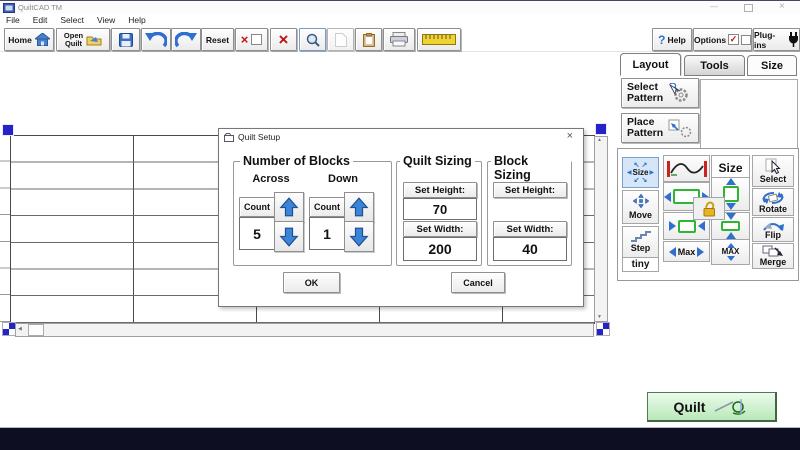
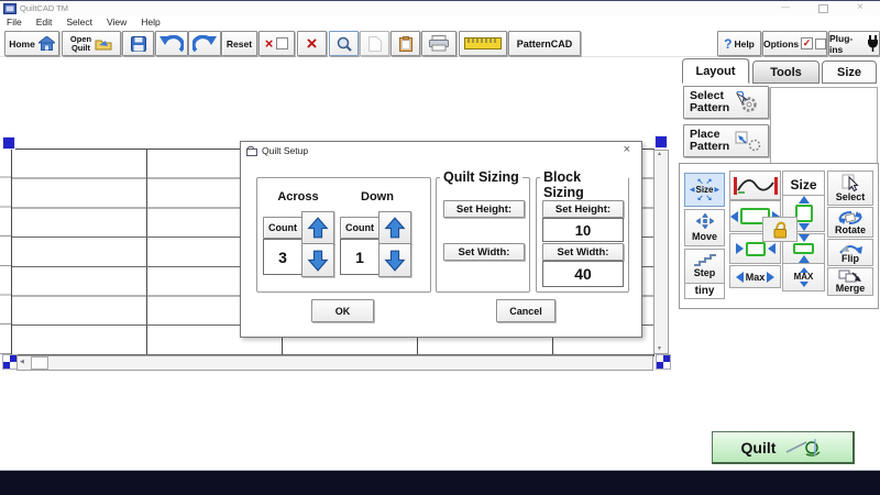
  QuiltCAD TM
  —
  ×
  File
  Edit
  Select
  View
  Help
  Home
  Open
  Quilt
  Reset
  ×
  ×
+ PatternCAD
  ?
  Help
  Options
  ✓
  Plug-ins
  Layout
  Tools
  Size
  Select
  Pattern
  Place
  Pattern
  Size
  Move
  Step
  tiny
  Size
  Max
  MAX
  Select
  Rotate
  Flip
  Merge
  Quilt Setup
  ×
- Number of Blocks
  Across
  Down
  Count
- 5
+ 3
  Count
  1
  Quilt Sizing
  Set Height:
- 70
  Set Width:
- 200
  Block Sizing
  Set Height:
+ 10
  Set Width:
  40
  OK
  Cancel
  Quilt
